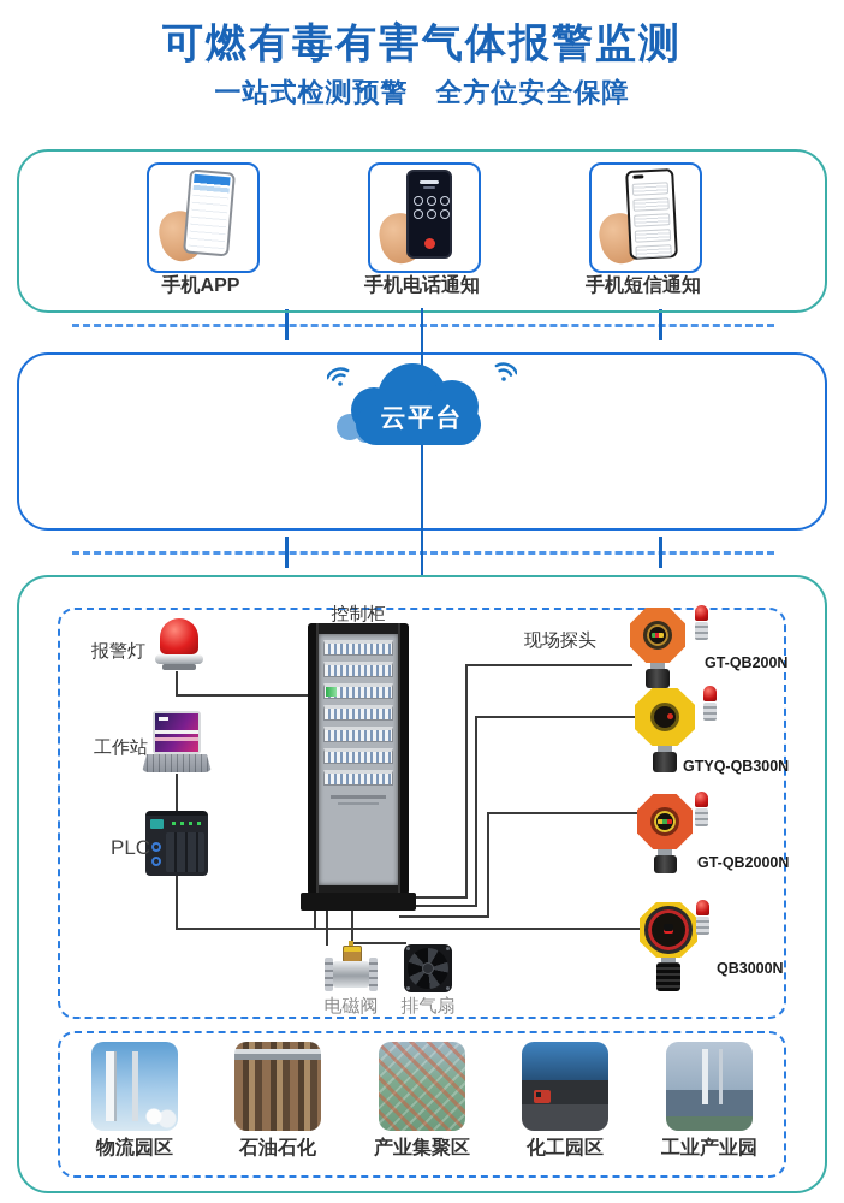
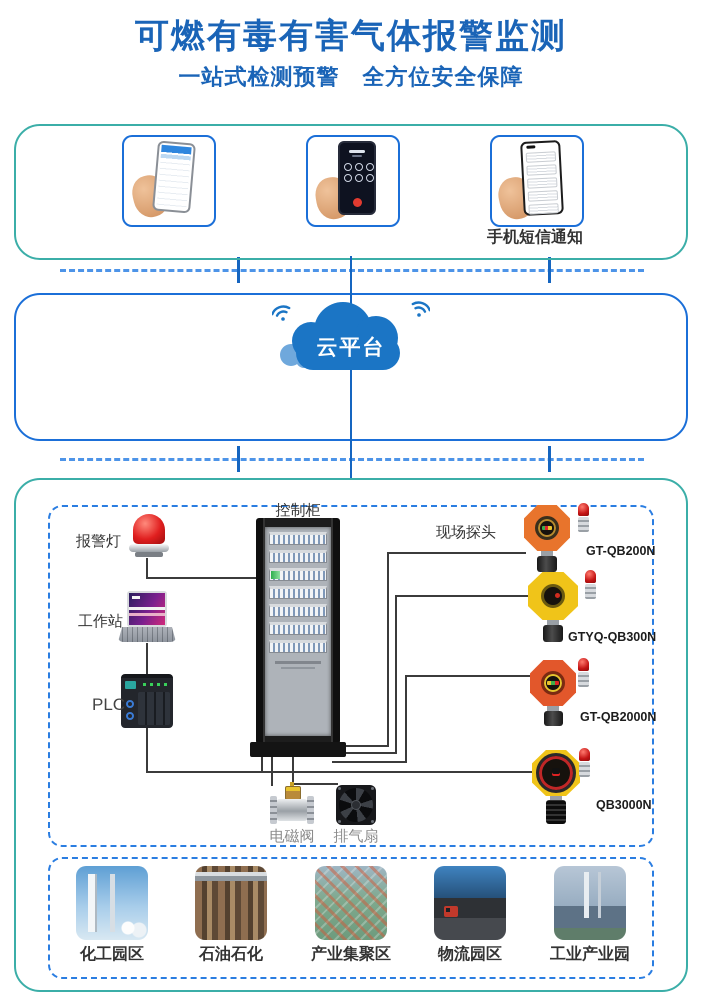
  可燃有毒有害气体报警监测
  一站式检测预警 全方位安全保障
- 手机APP
- 手机电话通知
  手机短信通知
  云平台
  报警灯
  工作站
  PLC
  控制柜
  电磁阀
  排气扇
  现场探头
  GT-QB200N
  GTYQ-QB300N
  GT-QB2000N
  QB3000N
- 物流园区
+ 化工园区
  石油石化
  产业集聚区
- 化工园区
+ 物流园区
  工业产业园
